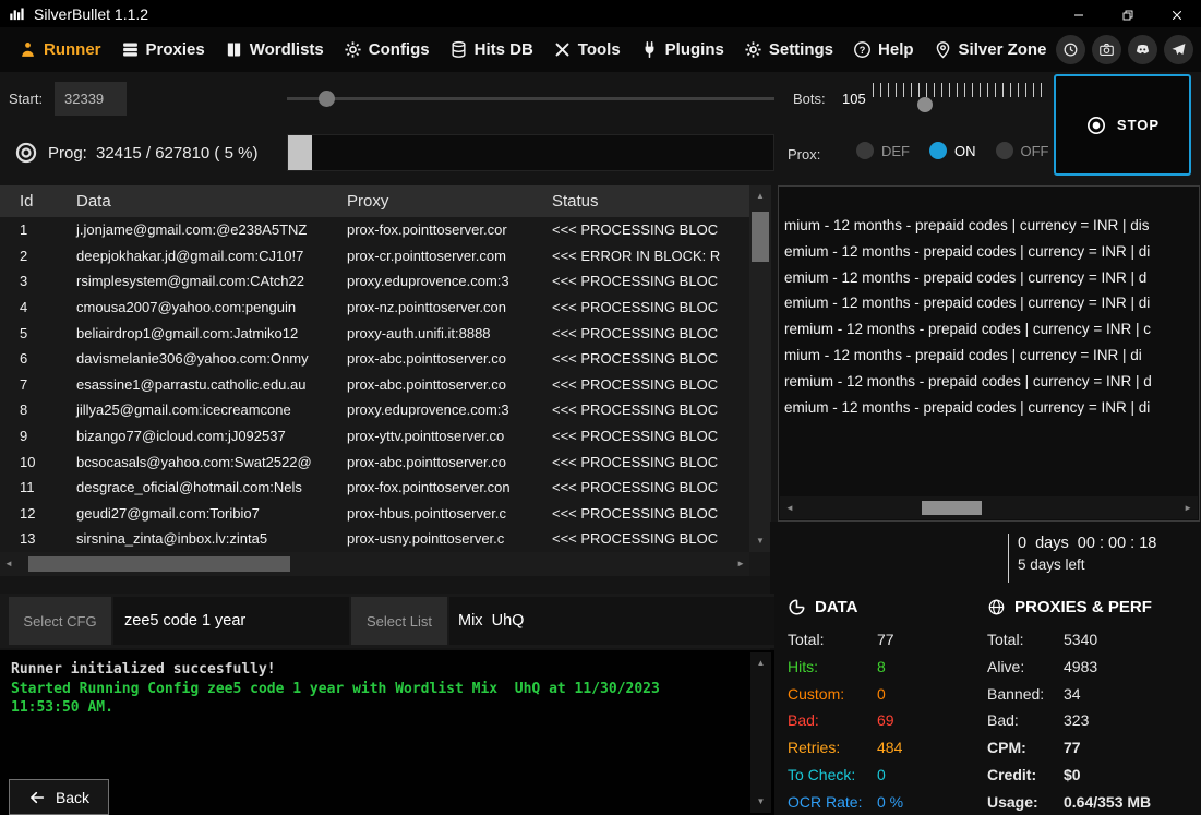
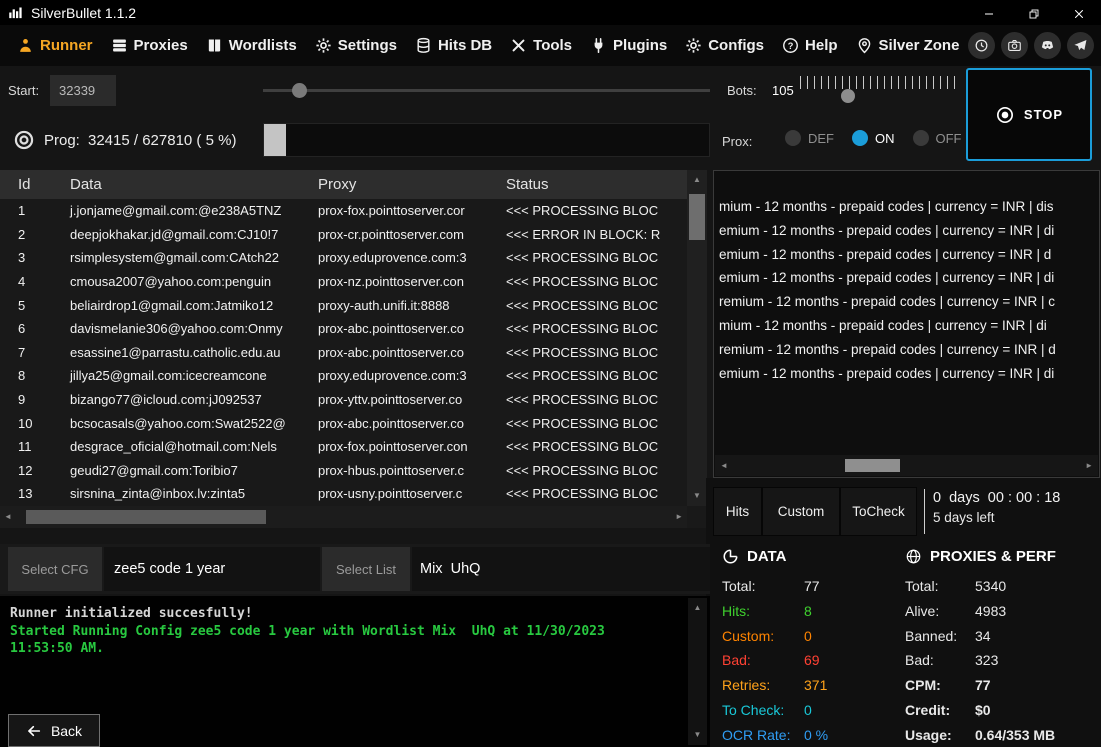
  SilverBullet 1.1.2
  Runner
  Proxies
  Wordlists
- Configs
+ Settings
  Hits DB
  Tools
  Plugins
- Settings
+ Configs
  ?
  Help
  Silver Zone
  Start:
  32339
  Bots:
  105
  STOP
  Prog:
  32415 / 627810 ( 5 %)
  Prox:
  DEF
  ON
  OFF
  Id
  Data
  Proxy
  Status
  1
  j.jonjame@gmail.com:@e238A5TNZ
  prox-fox.pointtoserver.cor
  <<< PROCESSING BLOC
  2
  deepjokhakar.jd@gmail.com:CJ10!7
  prox-cr.pointtoserver.com
  <<< ERROR IN BLOCK: R
  3
  rsimplesystem@gmail.com:CAtch22
  proxy.eduprovence.com:3
  <<< PROCESSING BLOC
  4
  cmousa2007@yahoo.com:penguin
  prox-nz.pointtoserver.con
  <<< PROCESSING BLOC
  5
  beliairdrop1@gmail.com:Jatmiko12
  proxy-auth.unifi.it:8888
  <<< PROCESSING BLOC
  6
  davismelanie306@yahoo.com:Onmy
  prox-abc.pointtoserver.co
  <<< PROCESSING BLOC
  7
  esassine1@parrastu.catholic.edu.au
  prox-abc.pointtoserver.co
  <<< PROCESSING BLOC
  8
  jillya25@gmail.com:icecreamcone
  proxy.eduprovence.com:3
  <<< PROCESSING BLOC
  9
  bizango77@icloud.com:jJ092537
  prox-yttv.pointtoserver.co
  <<< PROCESSING BLOC
  10
  bcsocasals@yahoo.com:Swat2522@
  prox-abc.pointtoserver.co
  <<< PROCESSING BLOC
  11
  desgrace_oficial@hotmail.com:Nels
  prox-fox.pointtoserver.con
  <<< PROCESSING BLOC
  12
  geudi27@gmail.com:Toribio7
  prox-hbus.pointtoserver.c
  <<< PROCESSING BLOC
  13
  sirsnina_zinta@inbox.lv:zinta5
  prox-usny.pointtoserver.c
  <<< PROCESSING BLOC
  ▲
  ▼
  ◄
  ►
  mium - 12 months - prepaid codes | currency = INR | dis
  emium - 12 months - prepaid codes | currency = INR | di
  emium - 12 months - prepaid codes | currency = INR | d
  emium - 12 months - prepaid codes | currency = INR | di
  remium - 12 months - prepaid codes | currency = INR | c
  mium - 12 months - prepaid codes | currency = INR | di
  remium - 12 months - prepaid codes | currency = INR | d
  emium - 12 months - prepaid codes | currency = INR | di
  ◄
  ►
+ Hits
+ Custom
+ ToCheck
  0 days 00 : 00 : 18
  5 days left
  Select CFG
  zee5 code 1 year
  Select List
  Mix UhQ
  Runner initialized succesfully!
  Started Running Config zee5 code 1 year with Wordlist Mix UhQ at 11/30/2023
  11:53:50 AM.
  ▲
  ▼
  Back
  DATA
  Total:
  77
  Hits:
  8
  Custom:
  0
  Bad:
  69
  Retries:
- 484
+ 371
  To Check:
  0
  OCR Rate:
  0 %
  PROXIES & PERF
  Total:
  5340
  Alive:
  4983
  Banned:
  34
  Bad:
  323
  CPM:
  77
  Credit:
  $0
  Usage:
  0.64/353 MB
